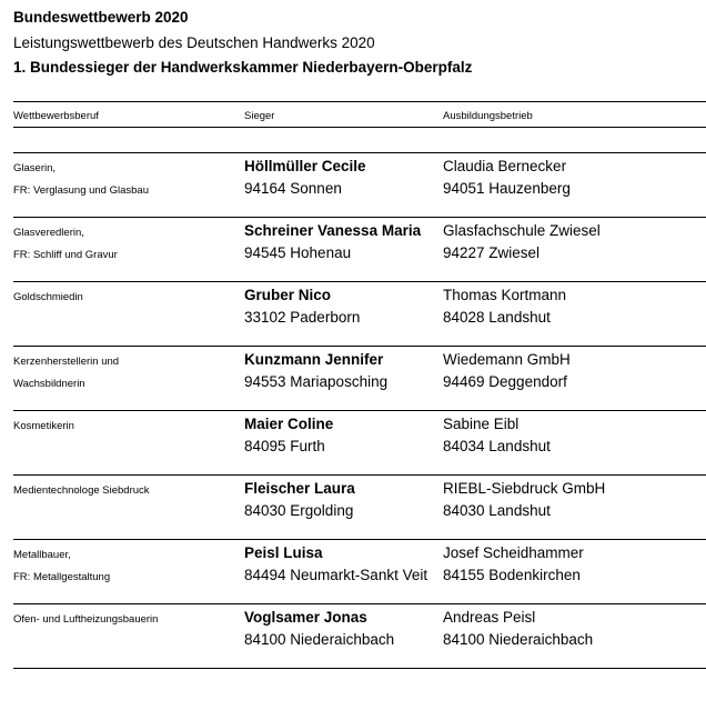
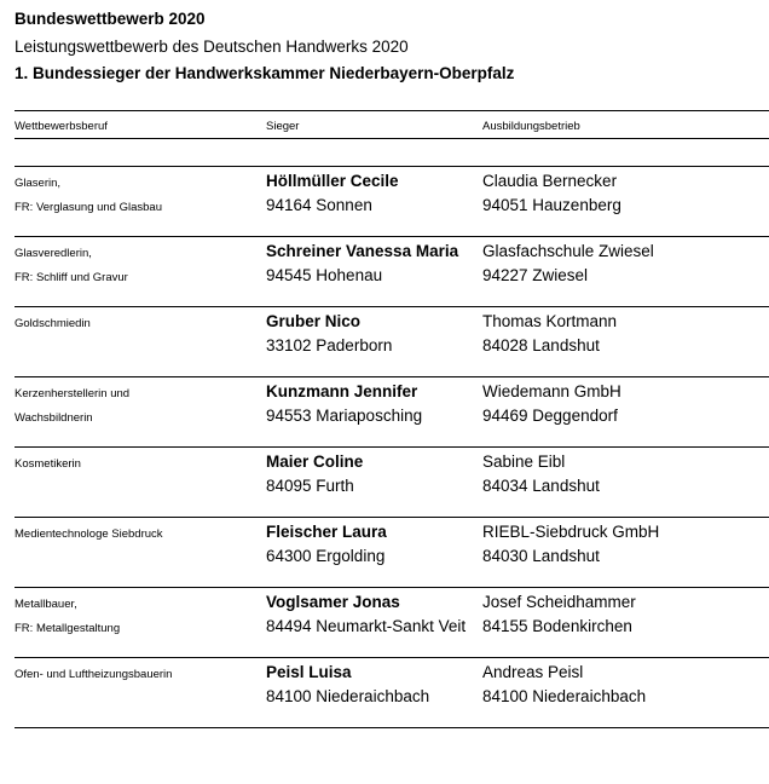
  Bundeswettbewerb 2020
  Leistungswettbewerb des Deutschen Handwerks 2020
  1. Bundessieger der Handwerkskammer Niederbayern-Oberpfalz
  Wettbewerbsberuf
  Sieger
  Ausbildungsbetrieb
  Glaserin,
  FR: Verglasung und Glasbau
  Höllmüller Cecile
  94164 Sonnen
  Claudia Bernecker
  94051 Hauzenberg
  Glasveredlerin,
  FR: Schliff und Gravur
  Schreiner Vanessa Maria
  94545 Hohenau
  Glasfachschule Zwiesel
  94227 Zwiesel
  Goldschmiedin
  Gruber Nico
  33102 Paderborn
  Thomas Kortmann
  84028 Landshut
  Kerzenherstellerin und
  Wachsbildnerin
  Kunzmann Jennifer
  94553 Mariaposching
  Wiedemann GmbH
  94469 Deggendorf
  Kosmetikerin
  Maier Coline
  84095 Furth
  Sabine Eibl
  84034 Landshut
  Medientechnologe Siebdruck
  Fleischer Laura
- 84030 Ergolding
+ 64300 Ergolding
  RIEBL-Siebdruck GmbH
  84030 Landshut
  Metallbauer,
  FR: Metallgestaltung
- Peisl Luisa
+ Voglsamer Jonas
  84494 Neumarkt-Sankt Veit
  Josef Scheidhammer
  84155 Bodenkirchen
  Ofen- und Luftheizungsbauerin
- Voglsamer Jonas
+ Peisl Luisa
  84100 Niederaichbach
  Andreas Peisl
  84100 Niederaichbach
